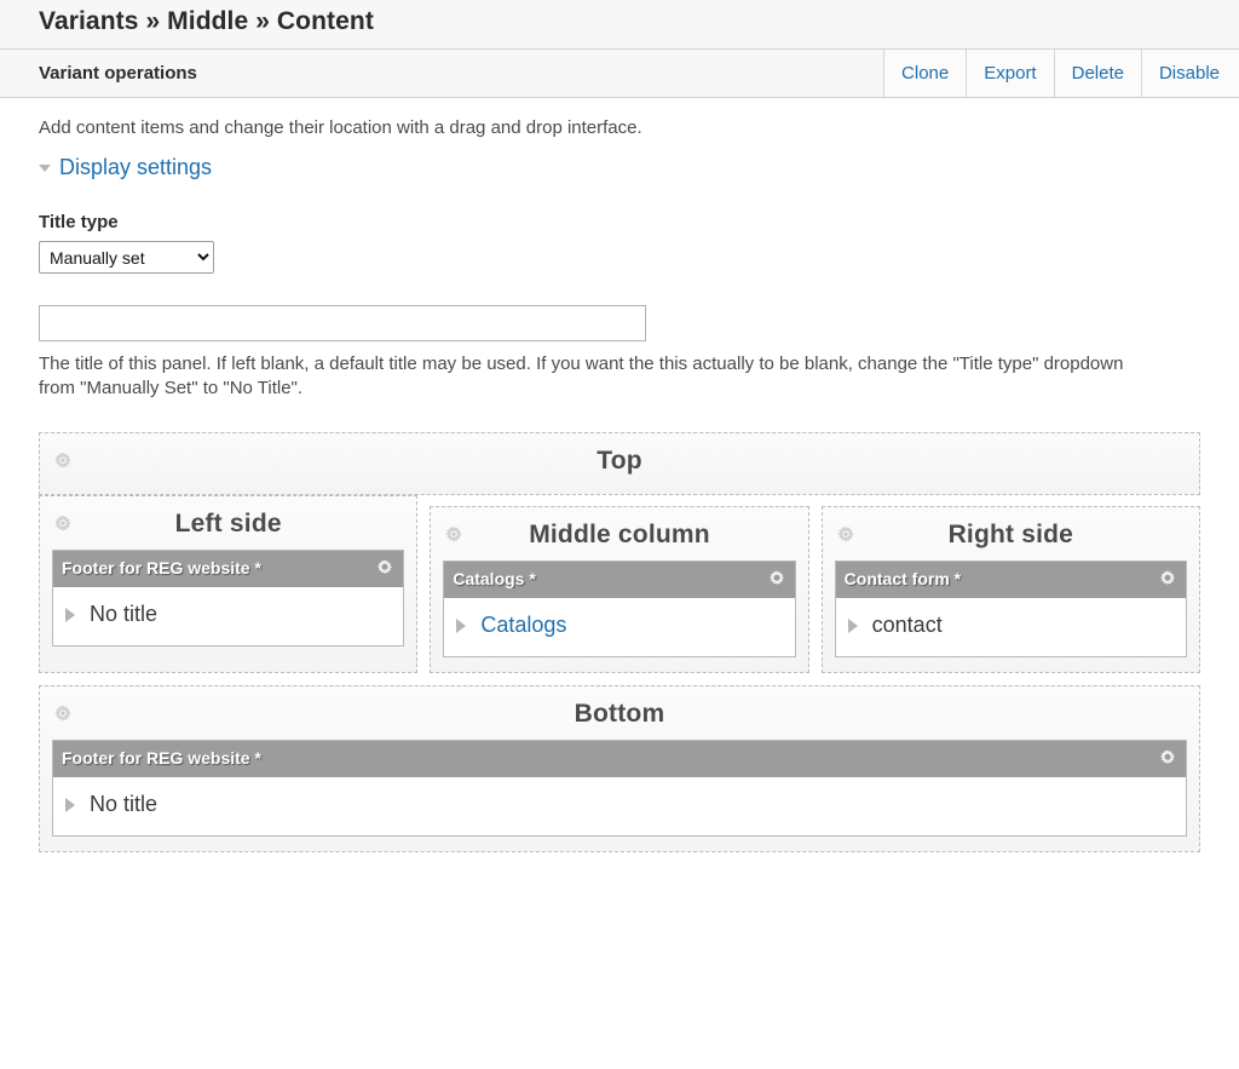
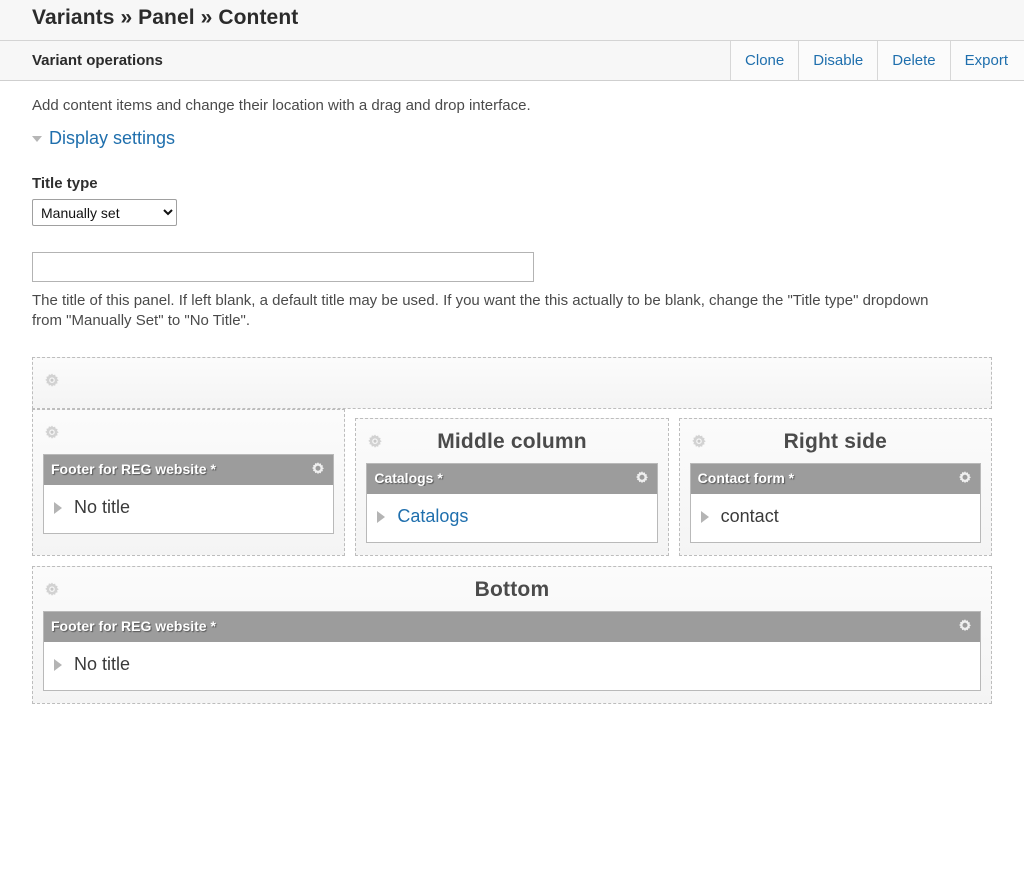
- Variants » Middle » Content
+ Variants » Panel » Content
  Variant operations
  Clone
- Export
+ Disable
  Delete
- Disable
+ Export
  Add content items and change their location with a drag and drop interface.
  Display settings
  Title type
  Manually set
  The title of this panel. If left blank, a default title may be used. If you want the this actually to be blank, change the "Title type" dropdown from "Manually Set" to "No Title".
- Top
- Left side
  Footer for REG website *
  No title
  Middle column
  Catalogs *
  Catalogs
  Right side
  Contact form *
  contact
  Bottom
  Footer for REG website *
  No title
